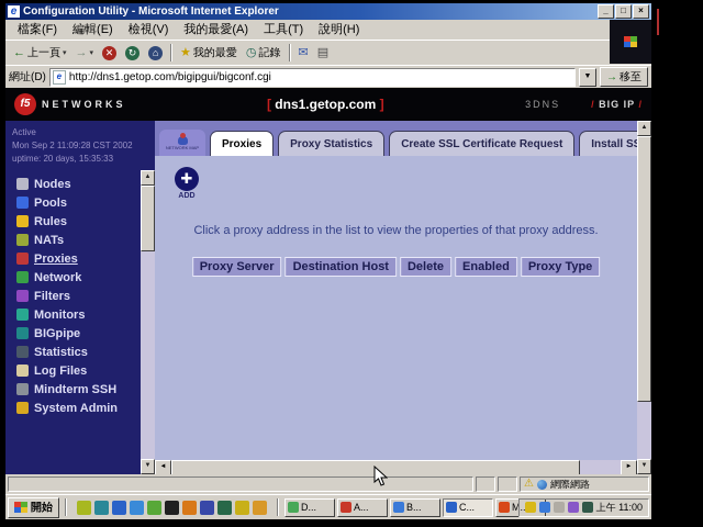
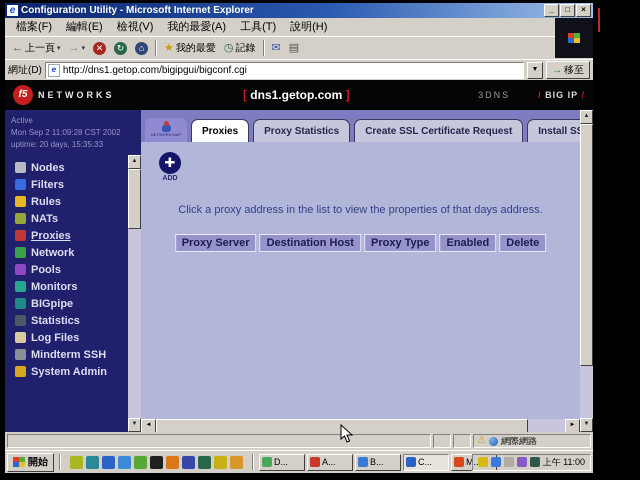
  e
  Configuration Utility - Microsoft Internet Explorer
  _
  □
  ×
  檔案(F)
  編輯(E)
  檢視(V)
  我的最愛(A)
  工具(T)
  說明(H)
  ←
  上一頁
  →
  ✕
  ↻
  ⌂
  ★
  我的最愛
  ◷
  記錄
  ✉
  ▤
  網址(D)
  e
  http://dns1.getop.com/bigipgui/bigconf.cgi
  →
  移至
  f5
  NETWORKS
  [ dns1.getop.com ]
  3DNS
  / BIG IP /
  Active
  Mon Sep 2 11:09:28 CST 2002
  uptime: 20 days, 15:35:33
  Nodes
- Pools
+ Filters
  Rules
  NATs
  Proxies
  Network
- Filters
+ Pools
  Monitors
  BIGpipe
  Statistics
  Log Files
  Mindterm SSH
  System Admin
  Proxies
  Proxy Statistics
  Create SSL Certificate Request
  ✚
- Click a proxy address in the list to view the properties of that proxy address.
+ Click a proxy address in the list to view the properties of that days address.
  Proxy Server
  Destination Host
- Delete
+ Proxy Type
  Enabled
- Proxy Type
+ Delete
  ⚠
  網際網路
  開始
  D...
  A...
  B...
  C...
  上午 11:00
